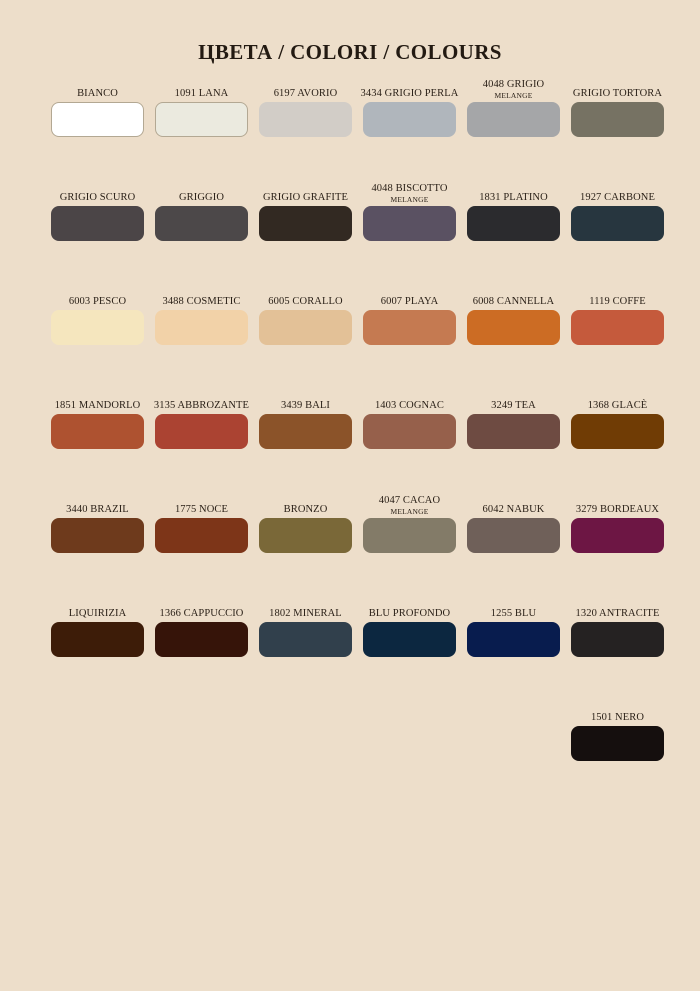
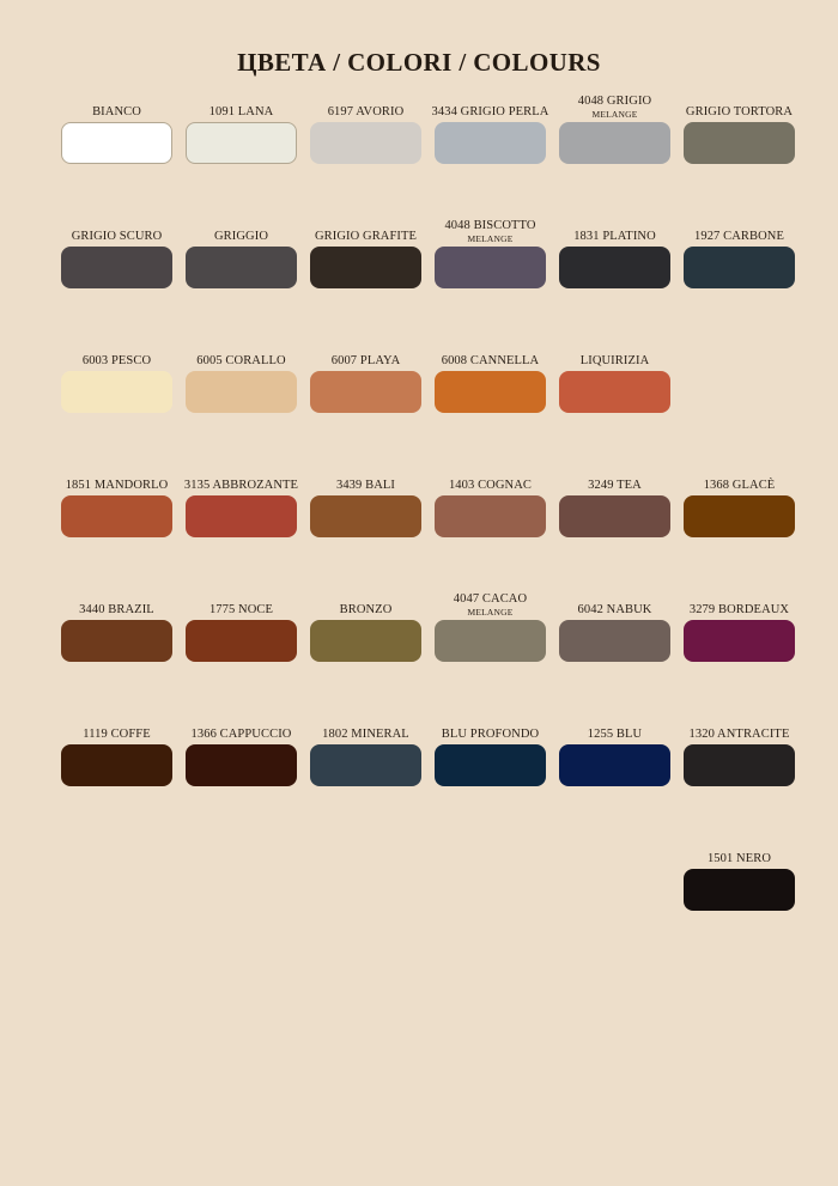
  ЦВЕТА / COLORI / COLOURS
  BIANCO
  1091 LANA
  6197 AVORIO
  3434 GRIGIO PERLA
  4048 GRIGIO
  MELANGE
  GRIGIO TORTORA
  GRIGIO SCURO
  GRIGGIO
  GRIGIO GRAFITE
  4048 BISCOTTO
  MELANGE
  1831 PLATINO
  1927 CARBONE
  6003 PESCO
- 3488 COSMETIC
  6005 CORALLO
  6007 PLAYA
  6008 CANNELLA
- 1119 COFFE
+ LIQUIRIZIA
  1851 MANDORLO
  3135 ABBROZANTE
  3439 BALI
  1403 COGNAC
  3249 TEA
  1368 GLACÈ
  3440 BRAZIL
  1775 NOCE
  BRONZO
  4047 CACAO
  MELANGE
  6042 NABUK
  3279 BORDEAUX
- LIQUIRIZIA
+ 1119 COFFE
  1366 CAPPUCCIO
  1802 MINERAL
  BLU PROFONDO
  1255 BLU
  1320 ANTRACITE
  1501 NERO
